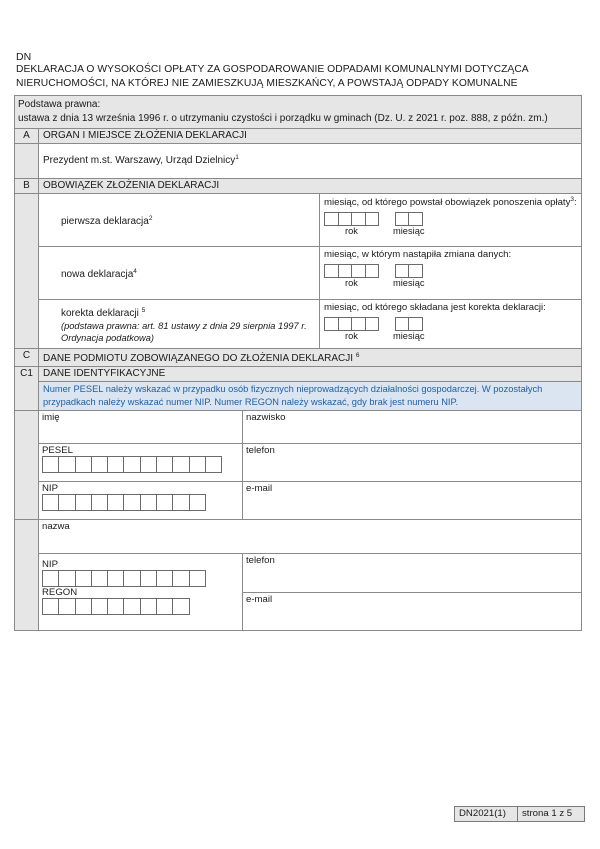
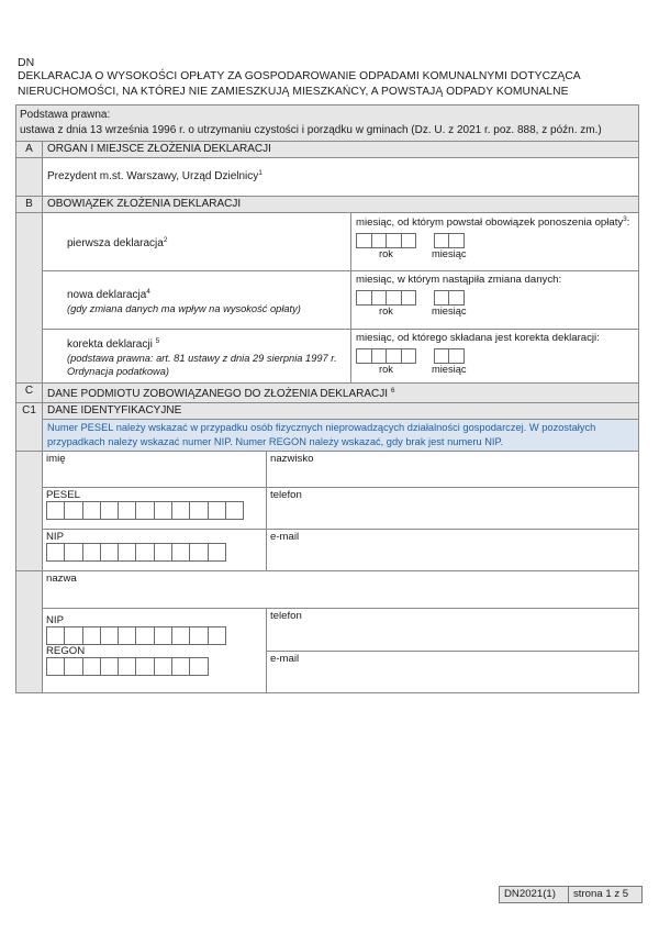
  DN
  DEKLARACJA O WYSOKOŚCI OPŁATY ZA GOSPODAROWANIE ODPADAMI KOMUNALNYMI DOTYCZĄCA NIERUCHOMOŚCI, NA KTÓREJ NIE ZAMIESZKUJĄ MIESZKAŃCY, A POWSTAJĄ ODPADY KOMUNALNE
  Podstawa prawna:
  ustawa z dnia 13 września 1996 r. o utrzymaniu czystości i porządku w gminach (Dz. U. z 2021 r. poz. 888, z późn. zm.)
  A
  ORGAN I MIEJSCE ZŁOŻENIA DEKLARACJI
  Prezydent m.st. Warszawy, Urząd Dzielnicy
  B
  OBOWIĄZEK ZŁOŻENIA DEKLARACJI
  pierwsza deklaracja
- miesiąc, od którego powstał obowiązek ponoszenia opłaty :
+ miesiąc, od którym powstał obowiązek ponoszenia opłaty :
  rok
  miesiąc
  nowa deklaracja
+ (gdy zmiana danych ma wpływ na wysokość opłaty)
  miesiąc, w którym nastąpiła zmiana danych:
  rok
  miesiąc
  korekta deklaracji
  (podstawa prawna: art. 81 ustawy z dnia 29 sierpnia 1997 r. Ordynacja podatkowa)
  miesiąc, od którego składana jest korekta deklaracji:
  rok
  miesiąc
  C
  DANE PODMIOTU ZOBOWIĄZANEGO DO ZŁOŻENIA DEKLARACJI
  C1
  DANE IDENTYFIKACYJNE
  Numer PESEL należy wskazać w przypadku osób fizycznych nieprowadzących działalności gospodarczej. W pozostałych przypadkach należy wskazać numer NIP. Numer REGON należy wskazać, gdy brak jest numeru NIP.
  imię
  nazwisko
  PESEL
  telefon
  NIP
  e-mail
  nazwa
  NIP
  REGON
  telefon
  e-mail
  DN2021(1)
  strona 1 z 5
